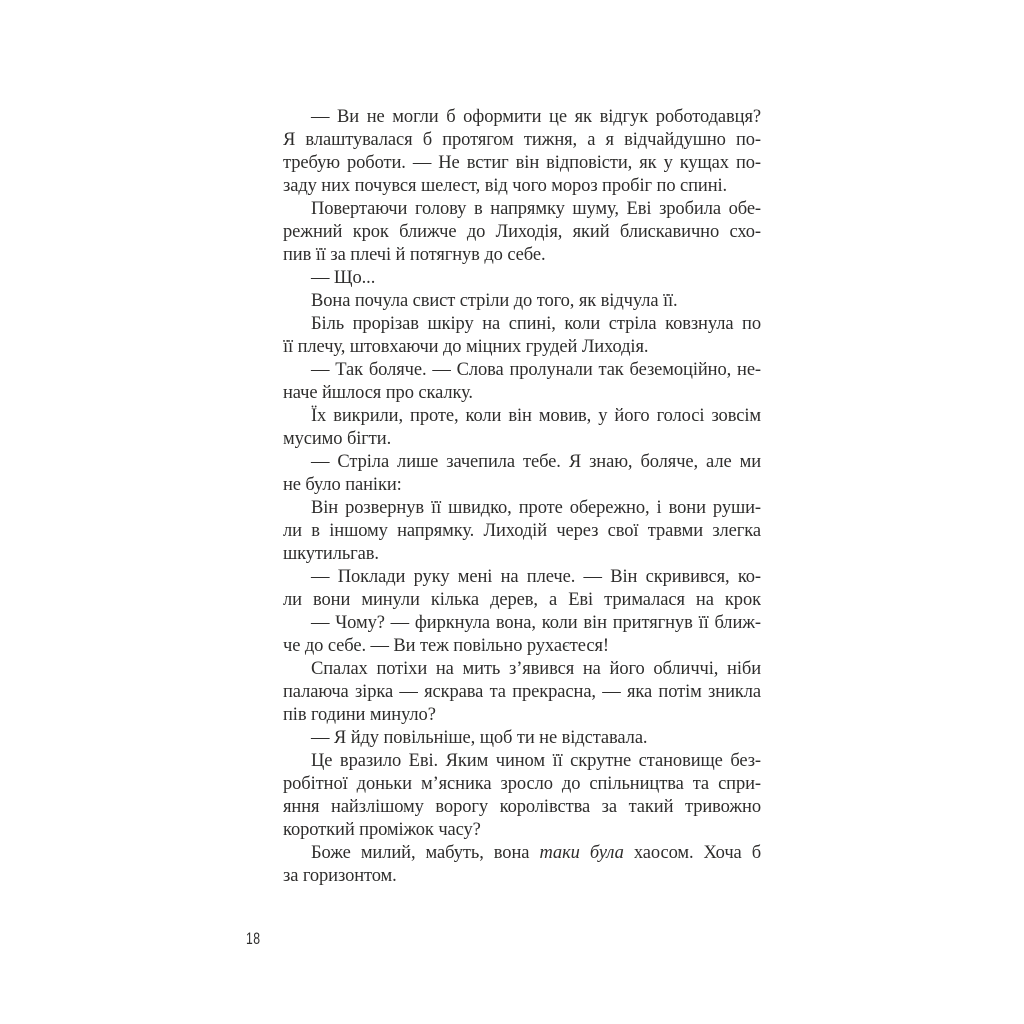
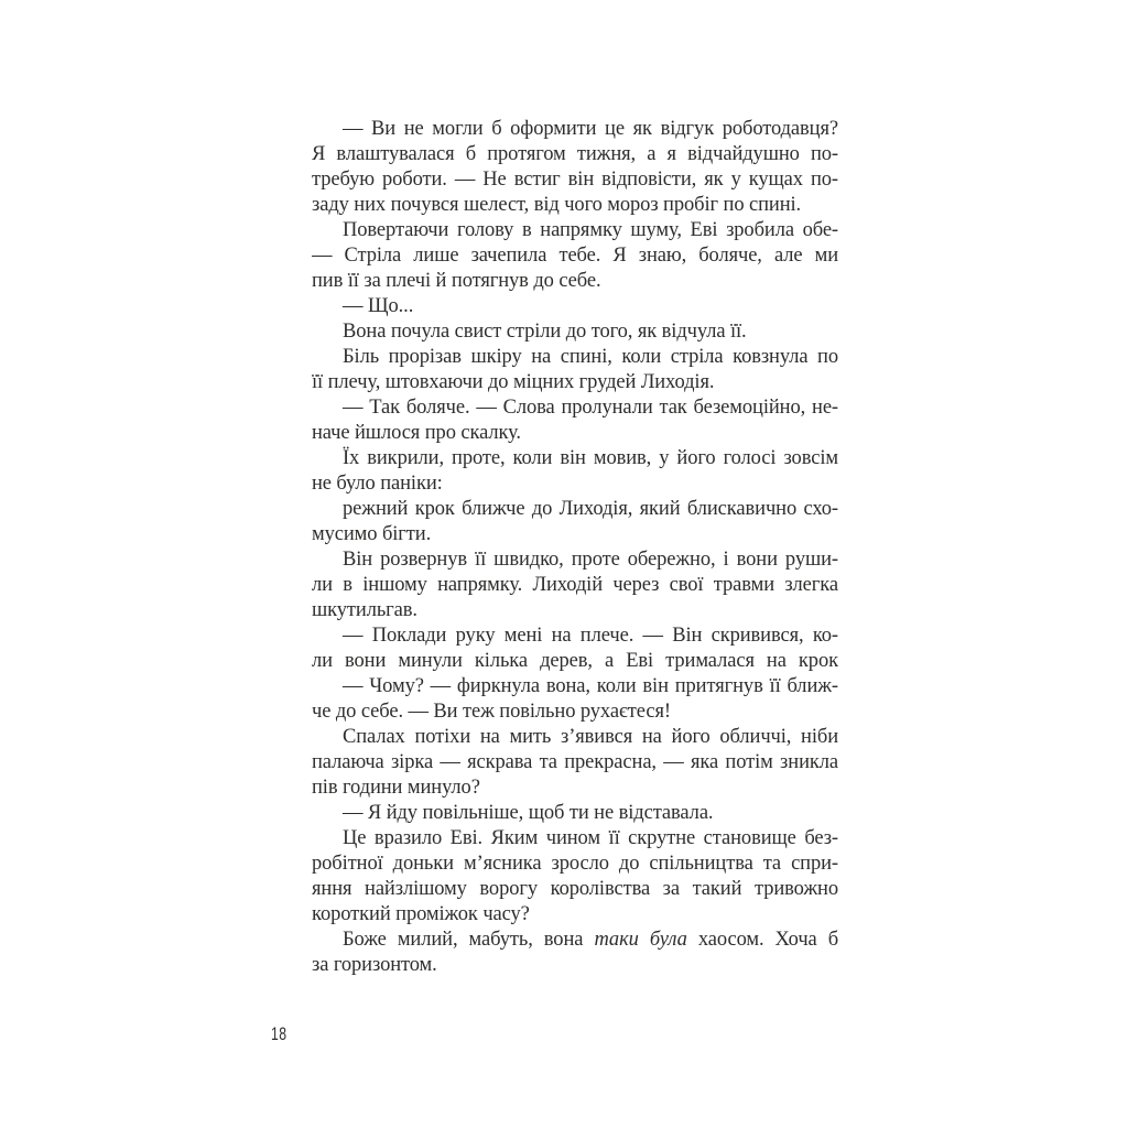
  — Ви не могли б оформити це як відгук роботодавця?
  Я влаштувалася б протягом тижня, а я відчайдушно по-
  требую роботи. — Не встиг він відповісти, як у кущах по-
  заду них почувся шелест, від чого мороз пробіг по спині.
  Повертаючи голову в напрямку шуму, Еві зробила обе-
- режний крок ближче до Лиходія, який блискавично схо-
+ — Стріла лише зачепила тебе. Я знаю, боляче, але ми
  пив її за плечі й потягнув до себе.
  — Що...
  Вона почула свист стріли до того, як відчула її.
  Біль прорізав шкіру на спині, коли стріла ковзнула по
  її плечу, штовхаючи до міцних грудей Лиходія.
  — Так боляче. — Слова пролунали так беземоційно, не-
  наче йшлося про скалку.
  Їх викрили, проте, коли він мовив, у його голосі зовсім
- мусимо бігти.
+ не було паніки:
- — Стріла лише зачепила тебе. Я знаю, боляче, але ми
+ режний крок ближче до Лиходія, який блискавично схо-
- не було паніки:
+ мусимо бігти.
  Він розвернув її швидко, проте обережно, і вони руши-
  ли в іншому напрямку. Лиходій через свої травми злегка
  шкутильгав.
  — Поклади руку мені на плече. — Він скривився, ко-
  ли вони минули кілька дерев, а Еві трималася на крок
  — Чому? — фиркнула вона, коли він притягнув її ближ-
  че до себе. — Ви теж повільно рухаєтеся!
  Спалах потіхи на мить з’явився на його обличчі, ніби
  палаюча зірка — яскрава та прекрасна, — яка потім зникла
  пів години минуло?
  — Я йду повільніше, щоб ти не відставала.
  Це вразило Еві. Яким чином її скрутне становище без-
  робітної доньки м’ясника зросло до спільництва та спри-
  яння найзлішому ворогу королівства за такий тривожно
  короткий проміжок часу?
  Боже милий, мабуть, вона таки була хаосом. Хоча б
  за горизонтом.
  18
